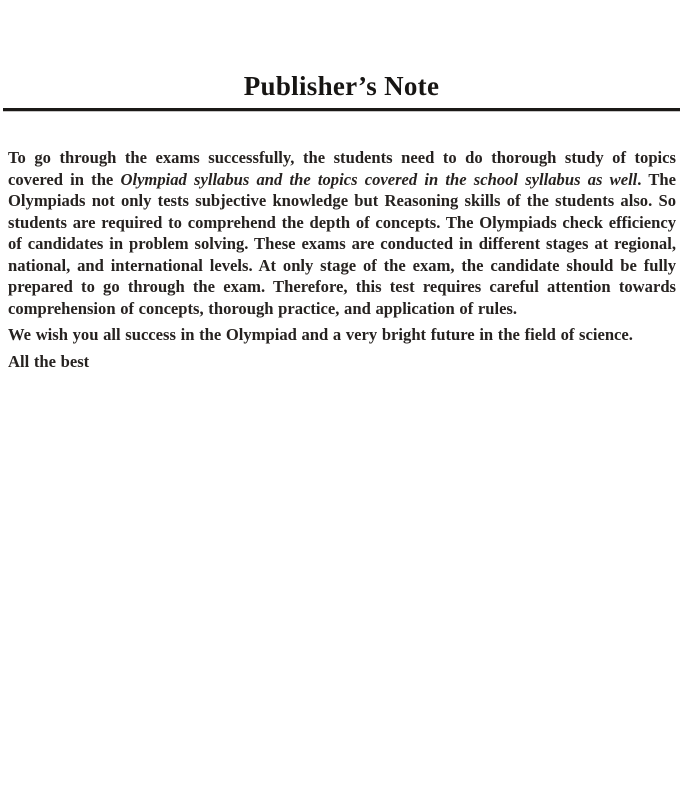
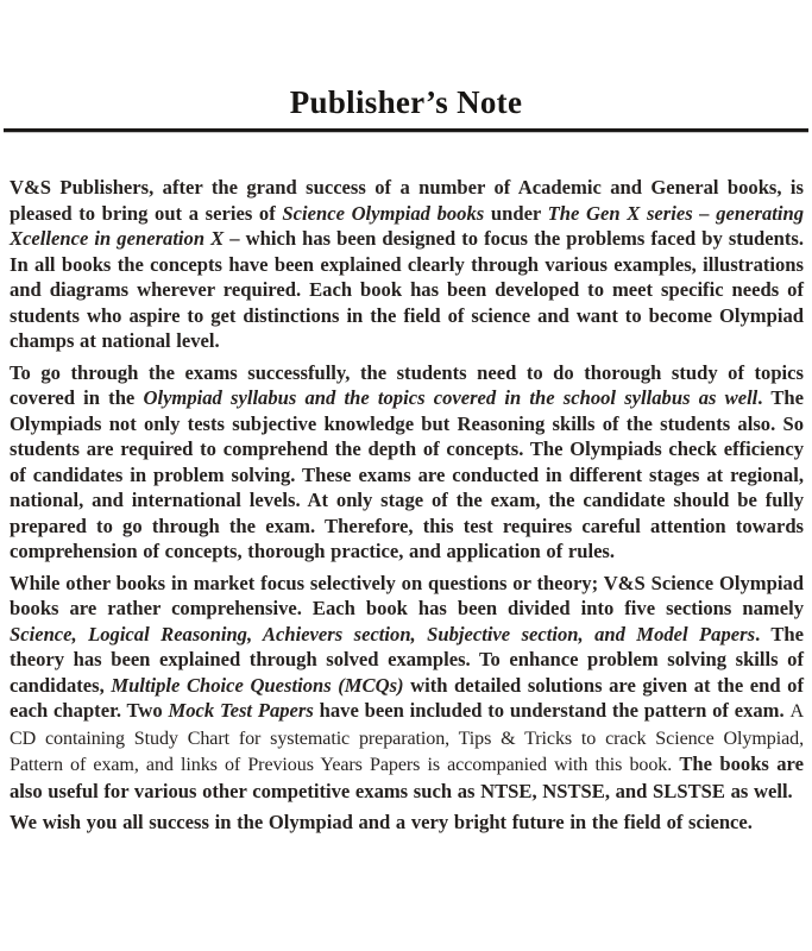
  Publisher’s Note
+ V&S Publishers, after the grand success of a number of Academic and General books, is pleased to bring out a series of Science Olympiad books under The Gen X series – generating Xcellence in generation X – which has been designed to focus the problems faced by students. In all books the concepts have been explained clearly through various examples, illustrations and diagrams wherever required. Each book has been developed to meet specific needs of students who aspire to get distinctions in the field of science and want to become Olympiad champs at national level.
  To go through the exams successfully, the students need to do thorough study of topics covered in the Olympiad syllabus and the topics covered in the school syllabus as well. The Olympiads not only tests subjective knowledge but Reasoning skills of the students also. So students are required to comprehend the depth of concepts. The Olympiads check efficiency of candidates in problem solving. These exams are conducted in different stages at regional, national, and international levels. At only stage of the exam, the candidate should be fully prepared to go through the exam. Therefore, this test requires careful attention towards comprehension of concepts, thorough practice, and application of rules.
+ While other books in market focus selectively on questions or theory; V&S Science Olympiad books are rather comprehensive. Each book has been divided into five sections namely Science, Logical Reasoning, Achievers section, Subjective section, and Model Papers. The theory has been explained through solved examples. To enhance problem solving skills of candidates, Multiple Choice Questions (MCQs) with detailed solutions are given at the end of each chapter. Two Mock Test Papers have been included to understand the pattern of exam. A CD containing Study Chart for systematic preparation, Tips & Tricks to crack Science Olympiad, Pattern of exam, and links of Previous Years Papers is accompanied with this book. The books are also useful for various other competitive exams such as NTSE, NSTSE, and SLSTSE as well.
  We wish you all success in the Olympiad and a very bright future in the field of science.
- All the best
